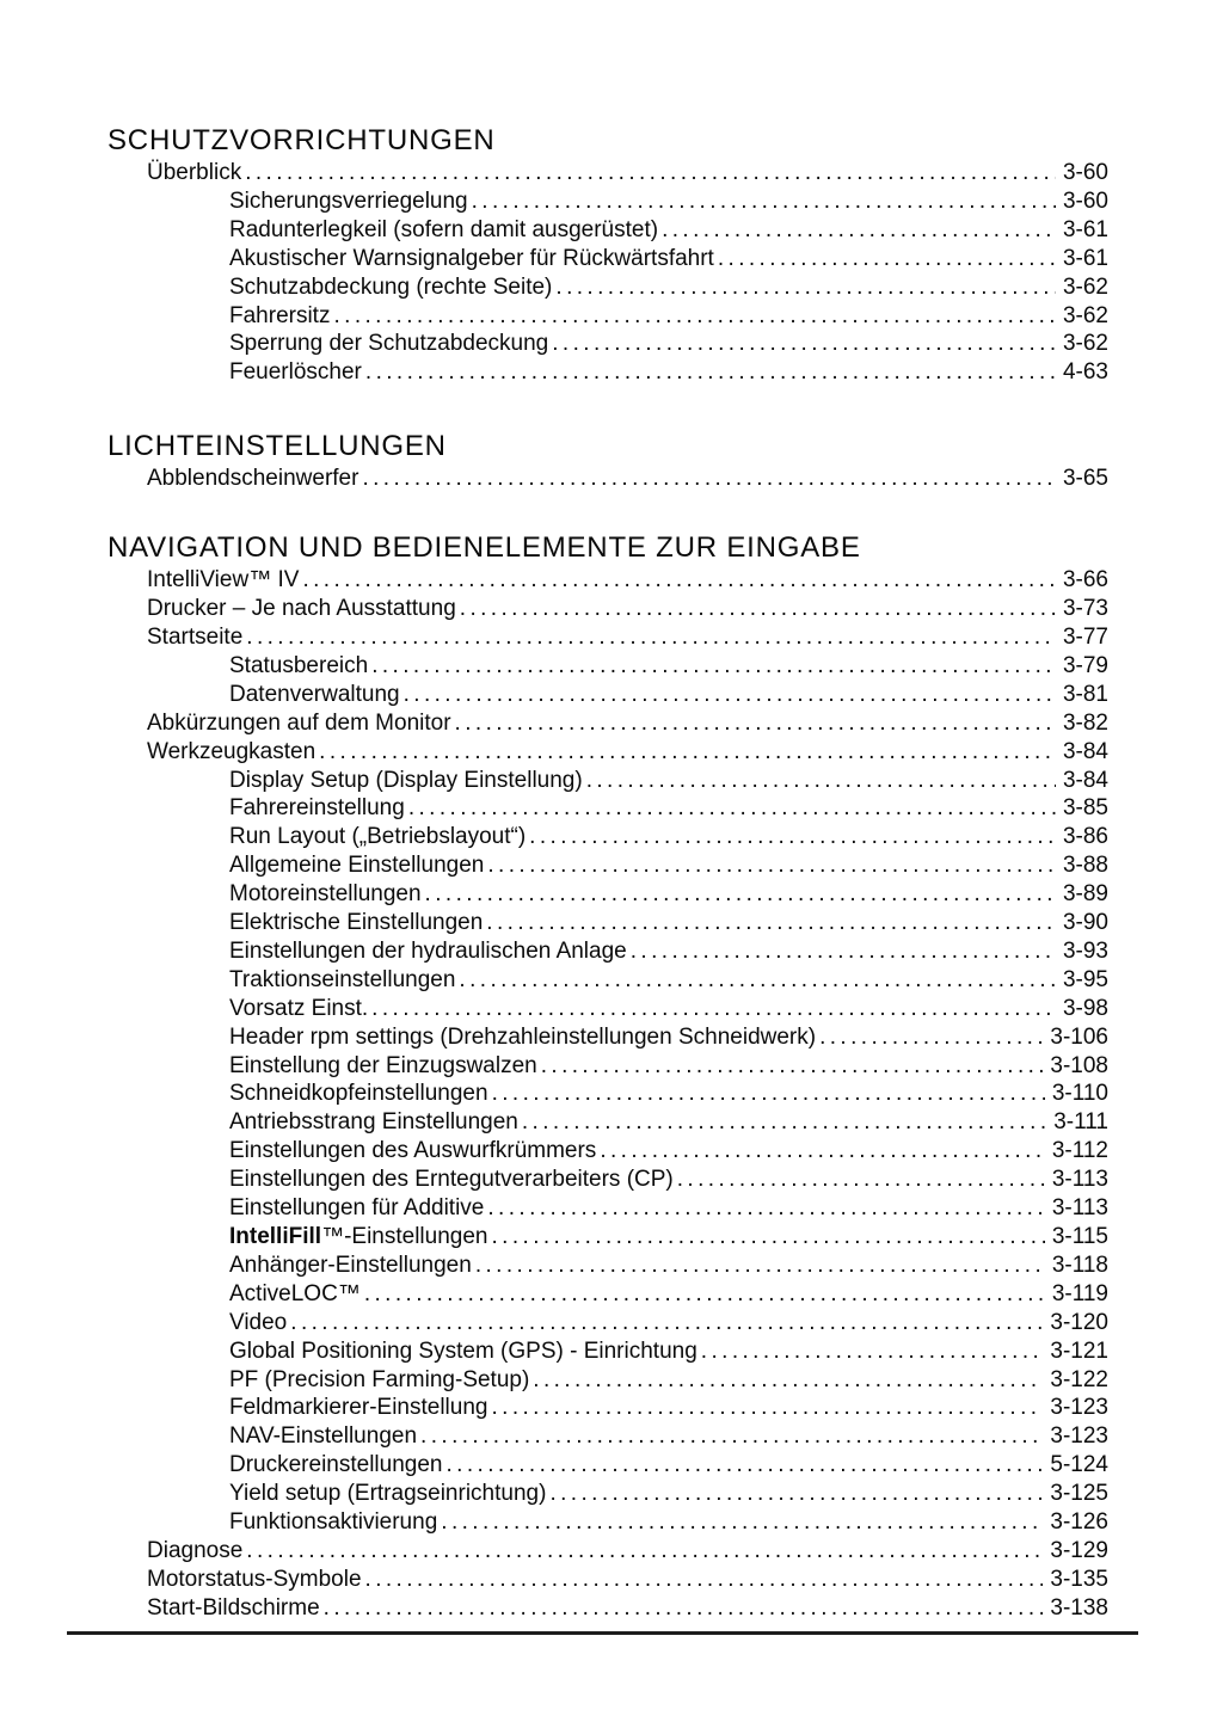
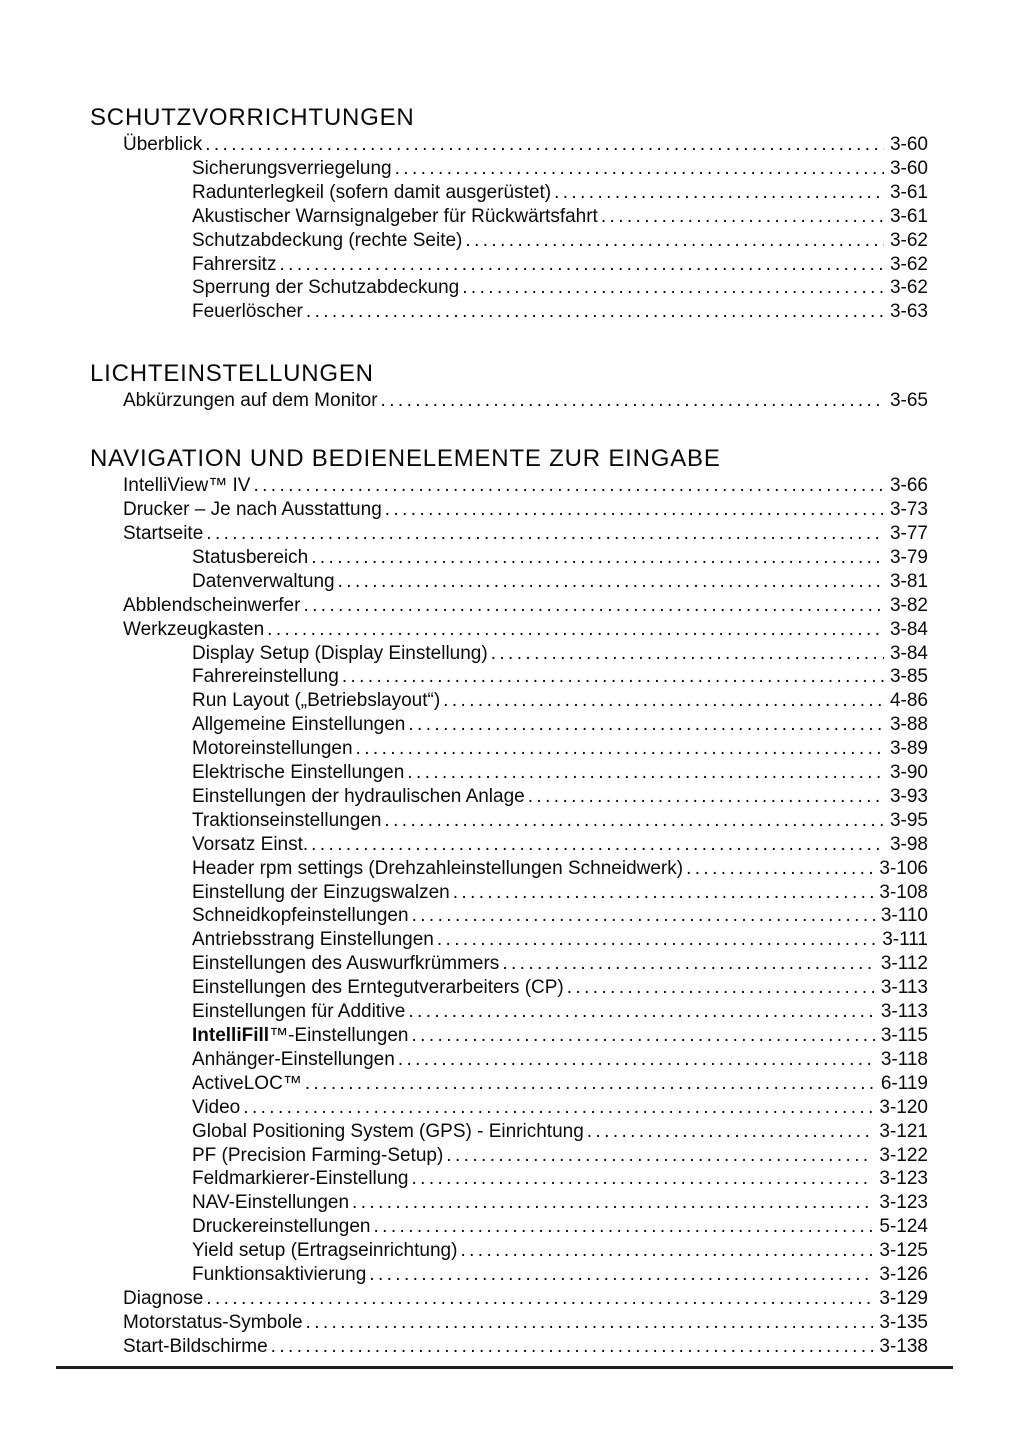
  SCHUTZVORRICHTUNGEN
  Überblick
  3-60
  Sicherungsverriegelung
  3-60
  Radunterlegkeil (sofern damit ausgerüstet)
  3-61
  Akustischer Warnsignalgeber für Rückwärtsfahrt
  3-61
  Schutzabdeckung (rechte Seite)
  3-62
  Fahrersitz
  3-62
  Sperrung der Schutzabdeckung
  3-62
  Feuerlöscher
- 4-63
+ 3-63
  LICHTEINSTELLUNGEN
- Abblendscheinwerfer
+ Abkürzungen auf dem Monitor
  3-65
  NAVIGATION UND BEDIENELEMENTE ZUR EINGABE
  IntelliView™ IV
  3-66
  Drucker – Je nach Ausstattung
  3-73
  Startseite
  3-77
  Statusbereich
  3-79
  Datenverwaltung
  3-81
- Abkürzungen auf dem Monitor
+ Abblendscheinwerfer
  3-82
  Werkzeugkasten
  3-84
  Display Setup (Display Einstellung)
  3-84
  Fahrereinstellung
  3-85
  Run Layout („Betriebslayout“)
- 3-86
+ 4-86
  Allgemeine Einstellungen
  3-88
  Motoreinstellungen
  3-89
  Elektrische Einstellungen
  3-90
  Einstellungen der hydraulischen Anlage
  3-93
  Traktionseinstellungen
  3-95
  Vorsatz Einst.
  3-98
  Header rpm settings (Drehzahleinstellungen Schneidwerk)
  3-106
  Einstellung der Einzugswalzen
  3-108
  Schneidkopfeinstellungen
  3-110
  Antriebsstrang Einstellungen
  3-111
  Einstellungen des Auswurfkrümmers
  3-112
  Einstellungen des Erntegutverarbeiters (CP)
  3-113
  Einstellungen für Additive
  3-113
  IntelliFill™-Einstellungen
  3-115
  Anhänger-Einstellungen
  3-118
  ActiveLOC™
- 3-119
+ 6-119
  Video
  3-120
  Global Positioning System (GPS) - Einrichtung
  3-121
  PF (Precision Farming-Setup)
  3-122
  Feldmarkierer-Einstellung
  3-123
  NAV-Einstellungen
  3-123
  Druckereinstellungen
  5-124
  Yield setup (Ertragseinrichtung)
  3-125
  Funktionsaktivierung
  3-126
  Diagnose
  3-129
  Motorstatus-Symbole
  3-135
  Start-Bildschirme
  3-138
